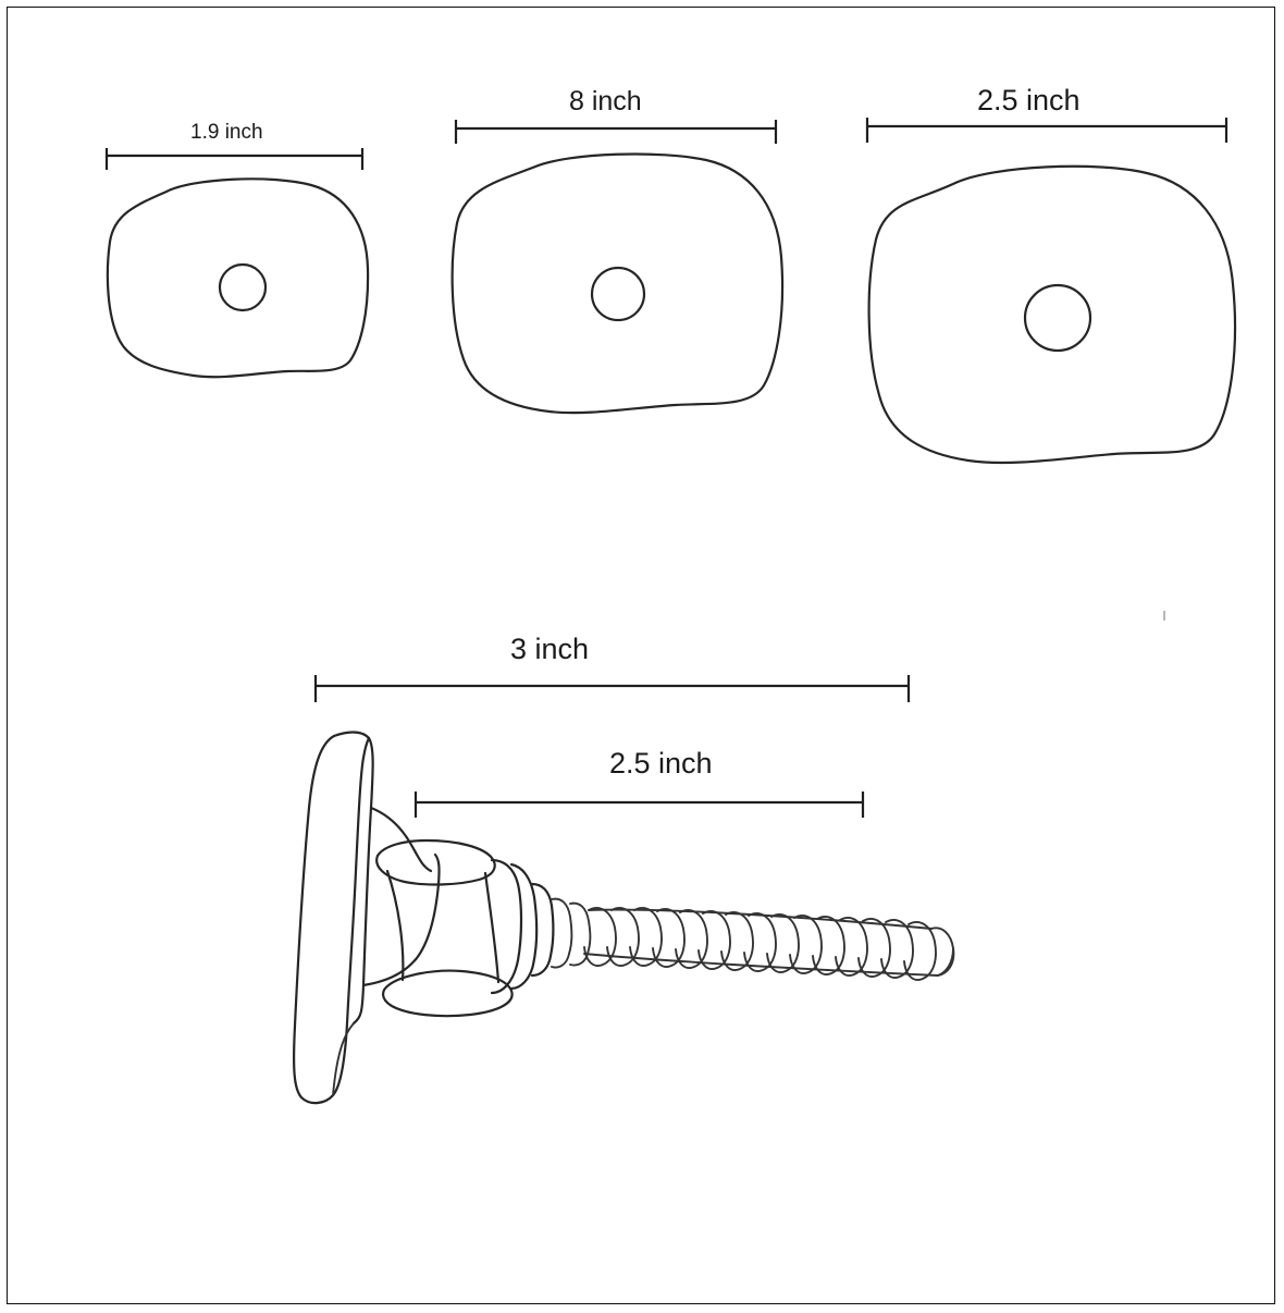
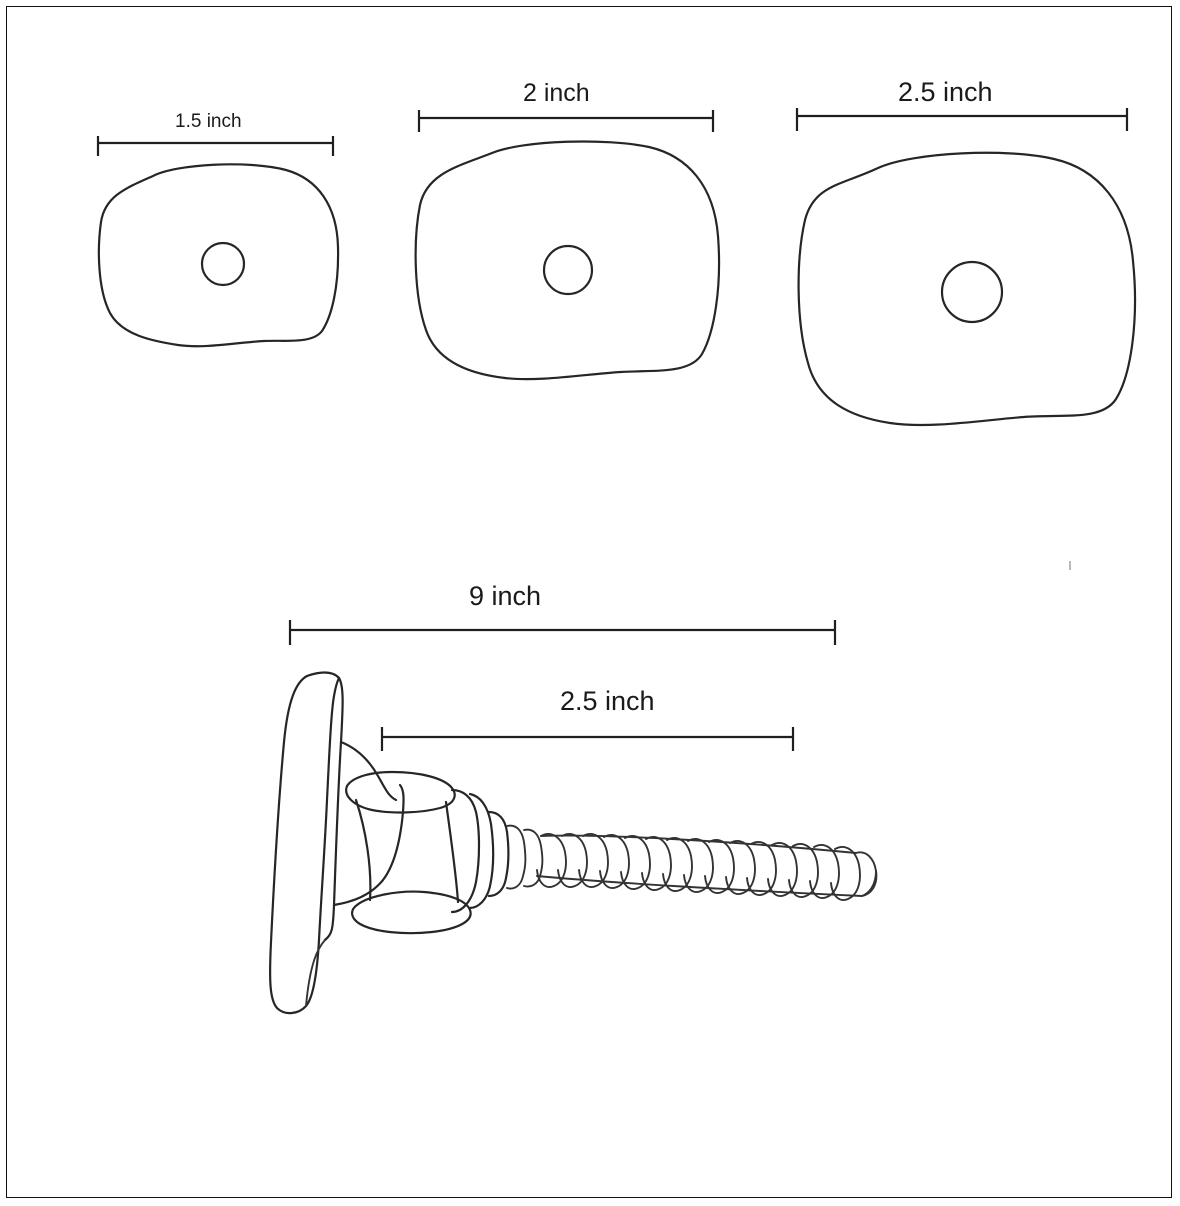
- 1.9 inch
+ 1.5 inch
- 8 inch
+ 2 inch
  2.5 inch
- 3 inch
+ 9 inch
  2.5 inch
